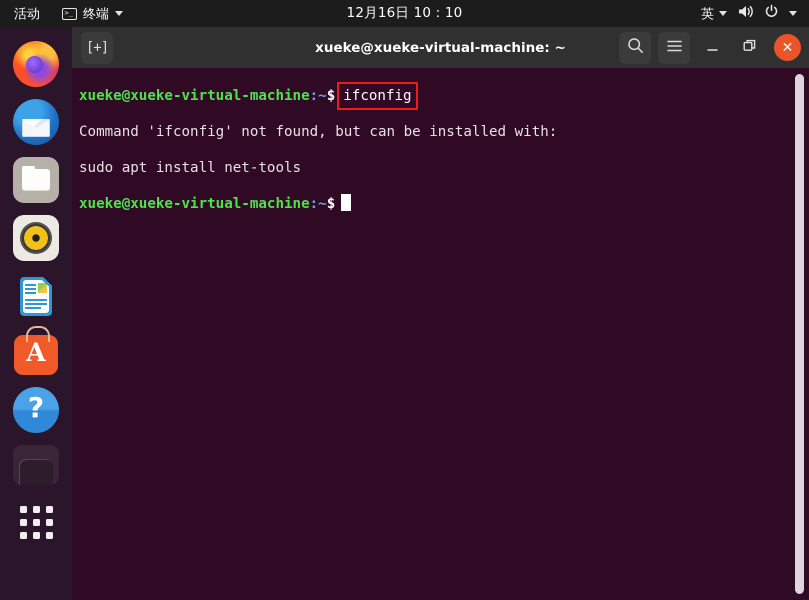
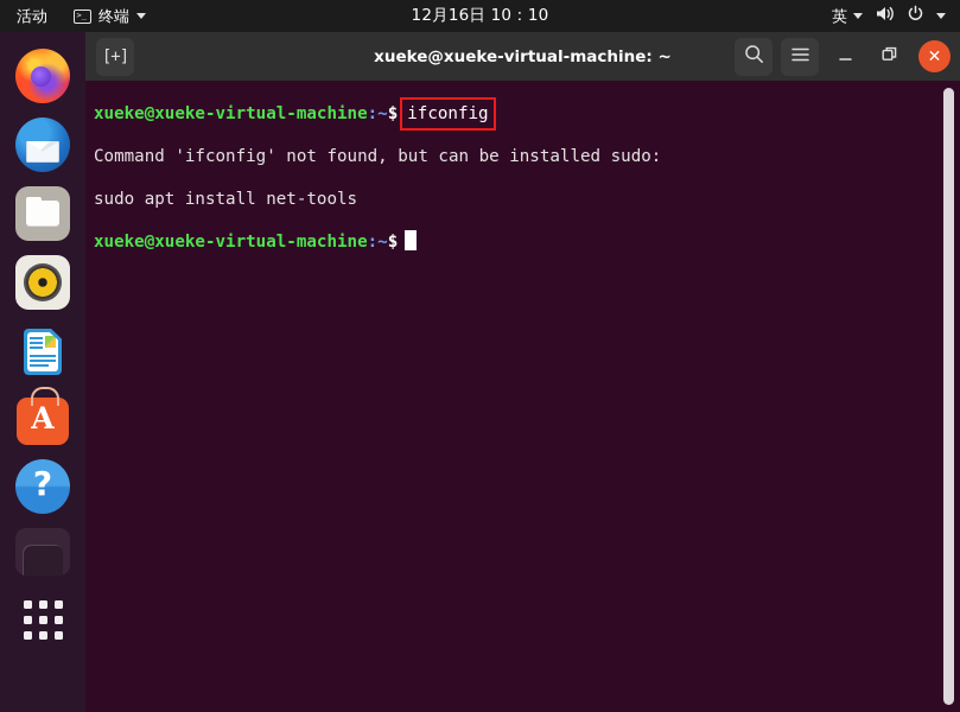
  活动
  >_
  终端
  12月16日 10：10
  英
  [+]
  xueke@xueke-virtual-machine: ~
  ✕
  xueke@xueke-virtual-machine:~$ ifconfig
- Command 'ifconfig' not found, but can be installed with:
+ Command 'ifconfig' not found, but can be installed sudo:
  sudo apt install net-tools
  xueke@xueke-virtual-machine:~$
